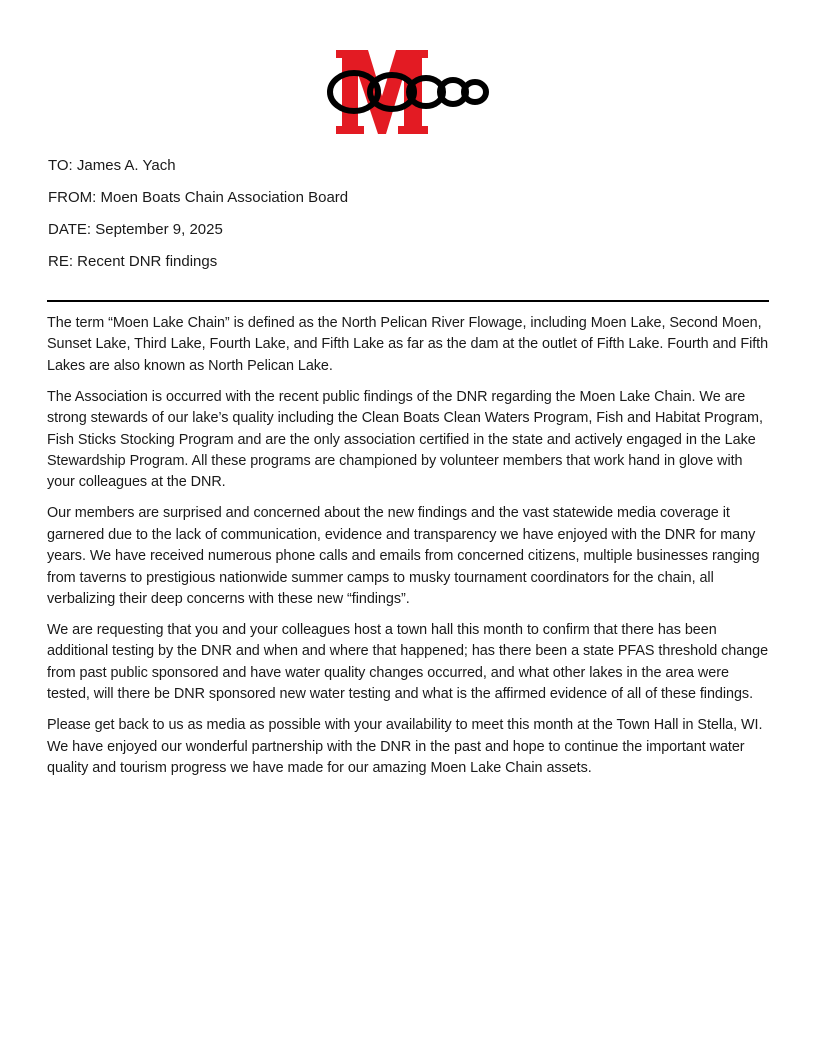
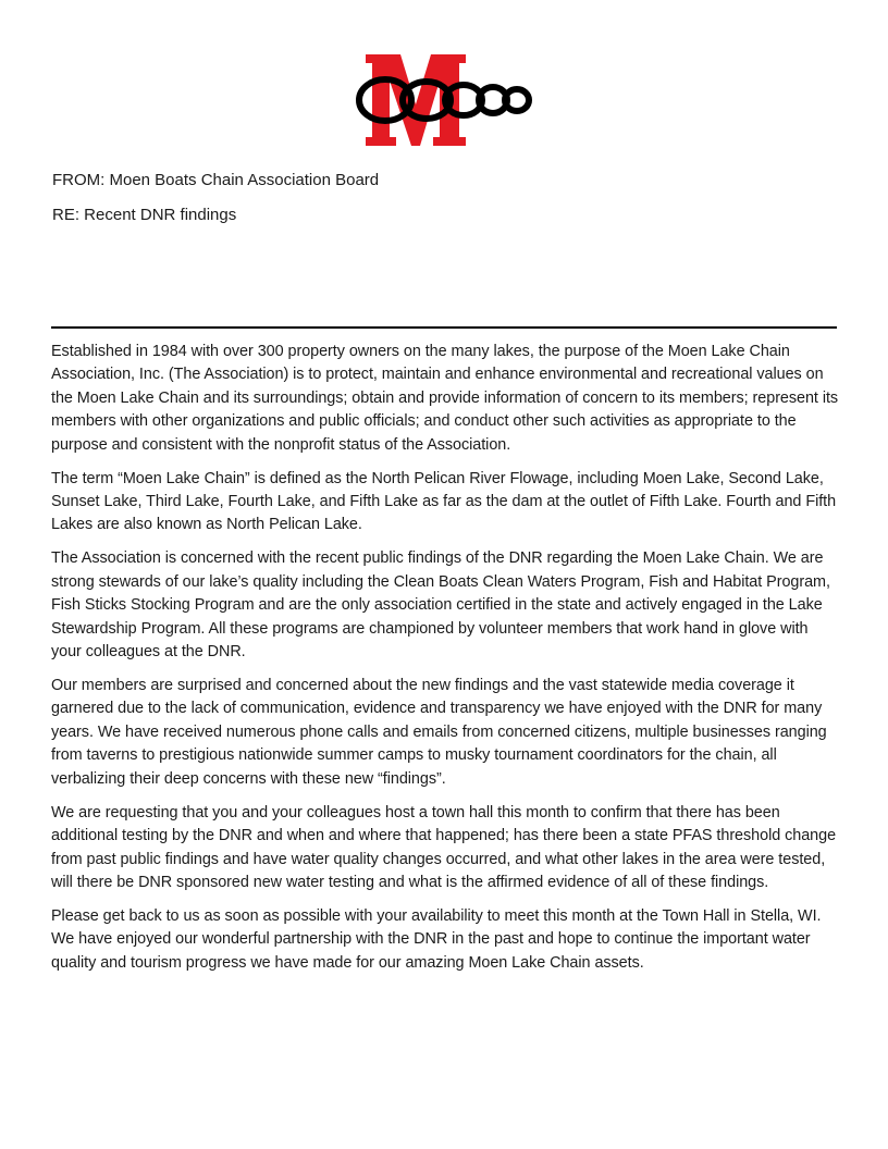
- TO: James A. Yach
  FROM: Moen Boats Chain Association Board
- DATE: September 9, 2025
  RE: Recent DNR findings
+ Established in 1984 with over 300 property owners on the many lakes, the purpose of the Moen Lake Chain Association, Inc. (The Association) is to protect, maintain and enhance environmental and recreational values on the Moen Lake Chain and its surroundings; obtain and provide information of concern to its members; represent its members with other organizations and public officials; and conduct other such activities as appropriate to the purpose and consistent with the nonprofit status of the Association.
- The term “Moen Lake Chain” is defined as the North Pelican River Flowage, including Moen Lake, Second Moen, Sunset Lake, Third Lake, Fourth Lake, and Fifth Lake as far as the dam at the outlet of Fifth Lake. Fourth and Fifth Lakes are also known as North Pelican Lake.
+ The term “Moen Lake Chain” is defined as the North Pelican River Flowage, including Moen Lake, Second Lake, Sunset Lake, Third Lake, Fourth Lake, and Fifth Lake as far as the dam at the outlet of Fifth Lake. Fourth and Fifth Lakes are also known as North Pelican Lake.
- The Association is occurred with the recent public findings of the DNR regarding the Moen Lake Chain. We are strong stewards of our lake’s quality including the Clean Boats Clean Waters Program, Fish and Habitat Program, Fish Sticks Stocking Program and are the only association certified in the state and actively engaged in the Lake Stewardship Program. All these programs are championed by volunteer members that work hand in glove with your colleagues at the DNR.
+ The Association is concerned with the recent public findings of the DNR regarding the Moen Lake Chain. We are strong stewards of our lake’s quality including the Clean Boats Clean Waters Program, Fish and Habitat Program, Fish Sticks Stocking Program and are the only association certified in the state and actively engaged in the Lake Stewardship Program. All these programs are championed by volunteer members that work hand in glove with your colleagues at the DNR.
  Our members are surprised and concerned about the new findings and the vast statewide media coverage it garnered due to the lack of communication, evidence and transparency we have enjoyed with the DNR for many years. We have received numerous phone calls and emails from concerned citizens, multiple businesses ranging from taverns to prestigious nationwide summer camps to musky tournament coordinators for the chain, all verbalizing their deep concerns with these new “findings”.
- We are requesting that you and your colleagues host a town hall this month to confirm that there has been additional testing by the DNR and when and where that happened; has there been a state PFAS threshold change from past public sponsored and have water quality changes occurred, and what other lakes in the area were tested, will there be DNR sponsored new water testing and what is the affirmed evidence of all of these findings.
+ We are requesting that you and your colleagues host a town hall this month to confirm that there has been additional testing by the DNR and when and where that happened; has there been a state PFAS threshold change from past public findings and have water quality changes occurred, and what other lakes in the area were tested, will there be DNR sponsored new water testing and what is the affirmed evidence of all of these findings.
- Please get back to us as media as possible with your availability to meet this month at the Town Hall in Stella, WI. We have enjoyed our wonderful partnership with the DNR in the past and hope to continue the important water quality and tourism progress we have made for our amazing Moen Lake Chain assets.
+ Please get back to us as soon as possible with your availability to meet this month at the Town Hall in Stella, WI. We have enjoyed our wonderful partnership with the DNR in the past and hope to continue the important water quality and tourism progress we have made for our amazing Moen Lake Chain assets.
